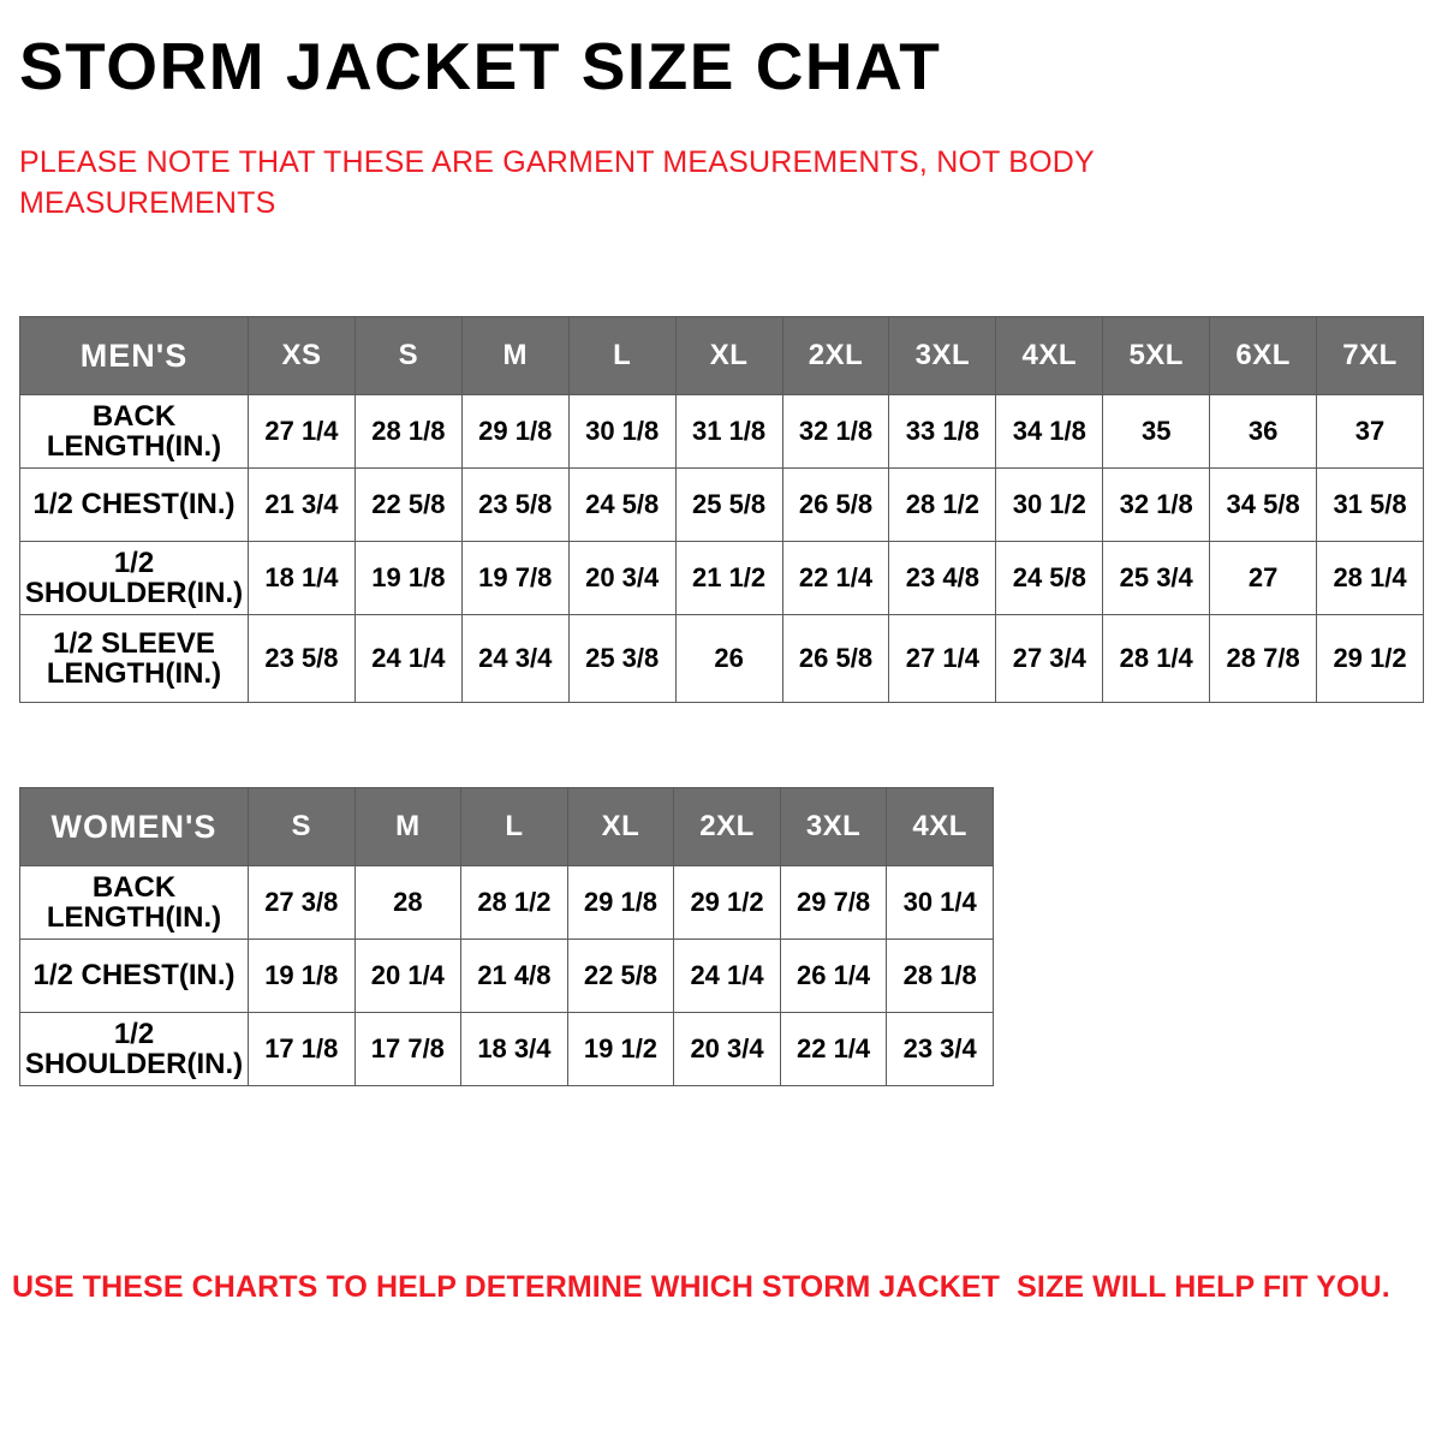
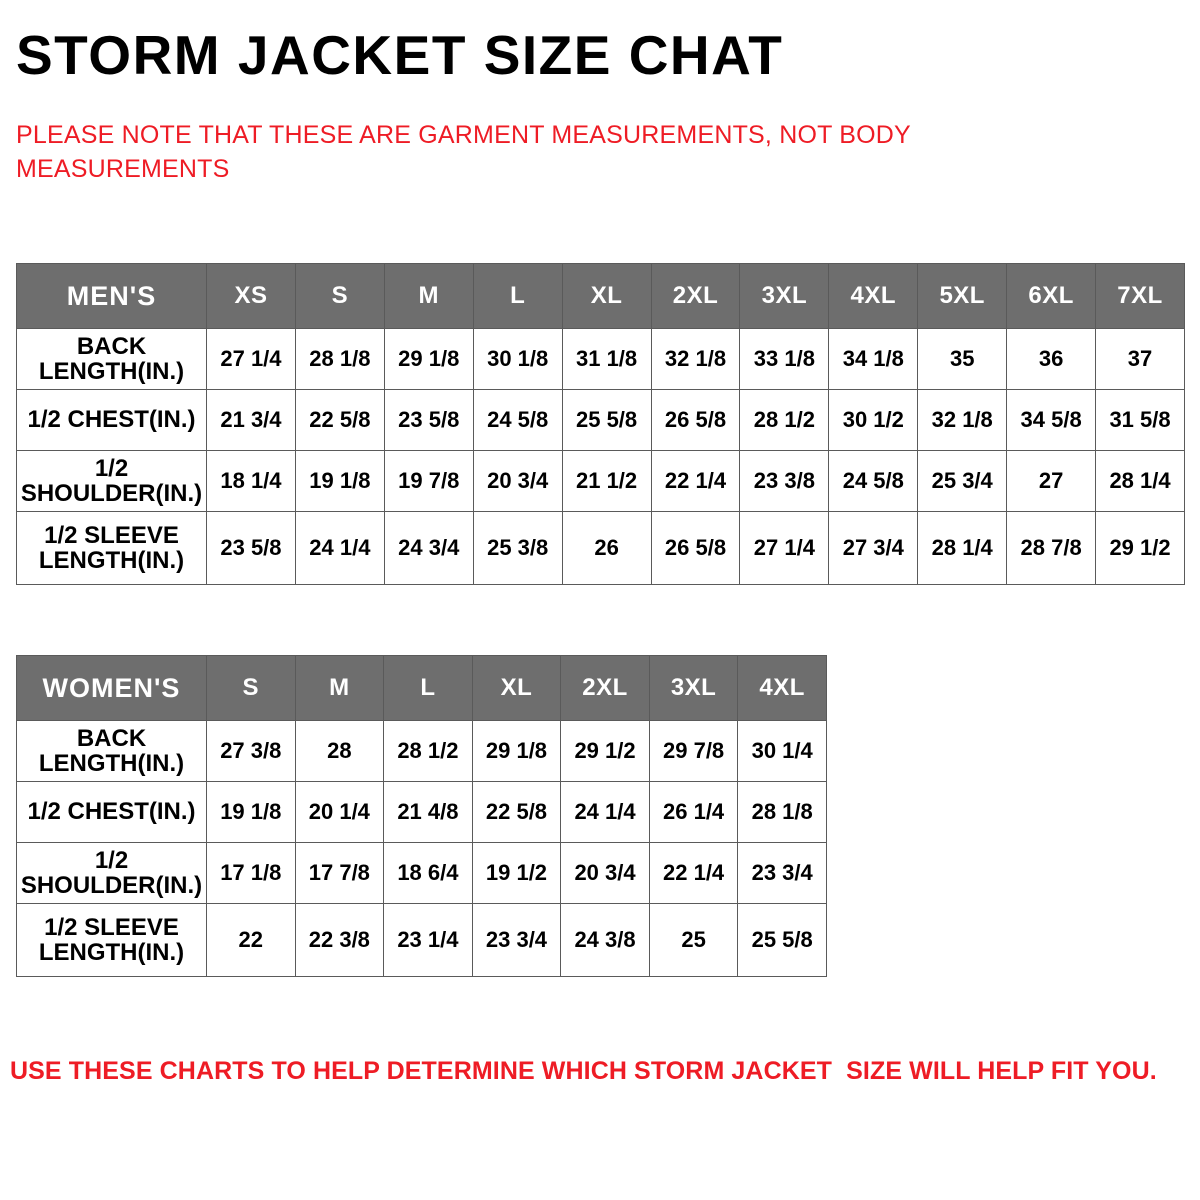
  STORM JACKET SIZE CHAT
  PLEASE NOTE THAT THESE ARE GARMENT MEASUREMENTS, NOT BODY MEASUREMENTS
  MEN'S	XS	S	M	L	XL	2XL	3XL	4XL	5XL	6XL	7XL
  BACKLENGTH(IN.)	27 1/4	28 1/8	29 1/8	30 1/8	31 1/8	32 1/8	33 1/8	34 1/8	35	36	37
  1/2 CHEST(IN.)	21 3/4	22 5/8	23 5/8	24 5/8	25 5/8	26 5/8	28 1/2	30 1/2	32 1/8	34 5/8	31 5/8
- 1/2 SHOULDER(IN.)	18 1/4	19 1/8	19 7/8	20 3/4	21 1/2	22 1/4	23 4/8	24 5/8	25 3/4	27	28 1/4
+ 1/2 SHOULDER(IN.)	18 1/4	19 1/8	19 7/8	20 3/4	21 1/2	22 1/4	23 3/8	24 5/8	25 3/4	27	28 1/4
  1/2 SLEEVELENGTH(IN.)	23 5/8	24 1/4	24 3/4	25 3/8	26	26 5/8	27 1/4	27 3/4	28 1/4	28 7/8	29 1/2
  WOMEN'S	S	M	L	XL	2XL	3XL	4XL
  BACKLENGTH(IN.)	27 3/8	28	28 1/2	29 1/8	29 1/2	29 7/8	30 1/4
  1/2 CHEST(IN.)	19 1/8	20 1/4	21 4/8	22 5/8	24 1/4	26 1/4	28 1/8
- 1/2 SHOULDER(IN.)	17 1/8	17 7/8	18 3/4	19 1/2	20 3/4	22 1/4	23 3/4
+ 1/2 SHOULDER(IN.)	17 1/8	17 7/8	18 6/4	19 1/2	20 3/4	22 1/4	23 3/4
+ 1/2 SLEEVELENGTH(IN.)	22	22 3/8	23 1/4	23 3/4	24 3/8	25	25 5/8
  USE THESE CHARTS TO HELP DETERMINE WHICH STORM JACKET SIZE WILL HELP FIT YOU.
